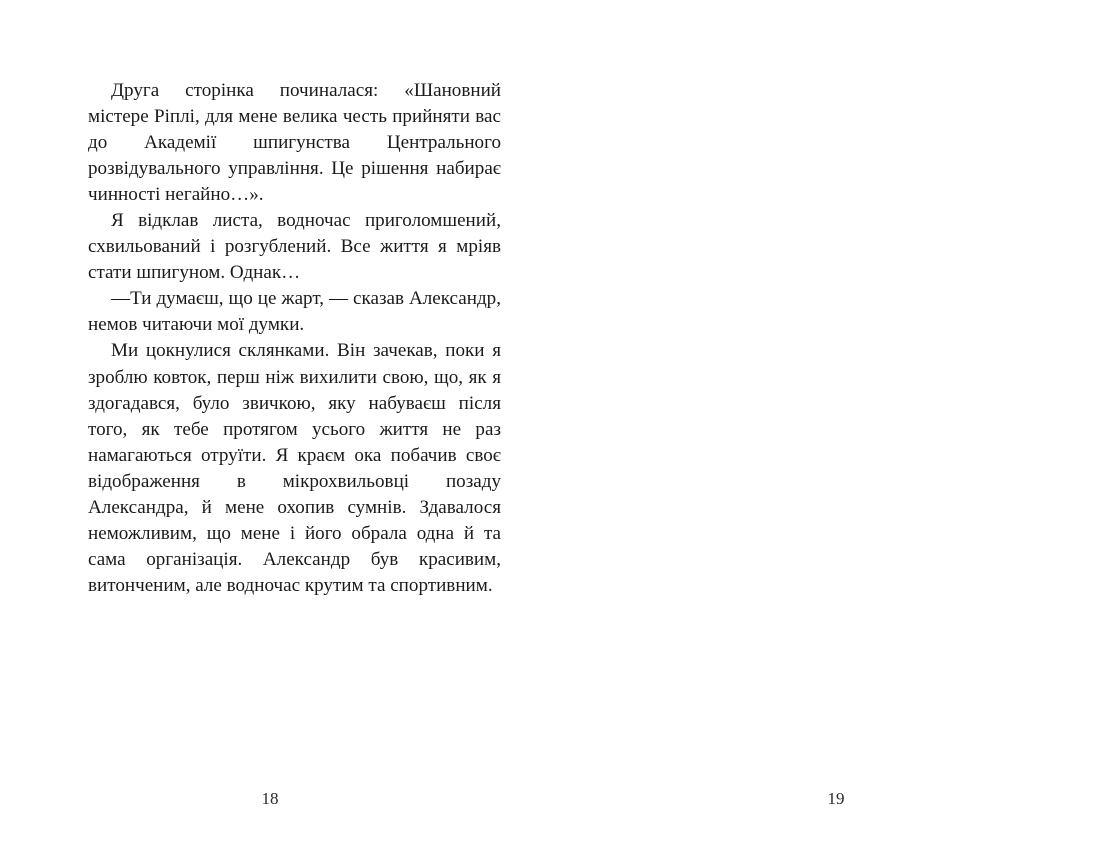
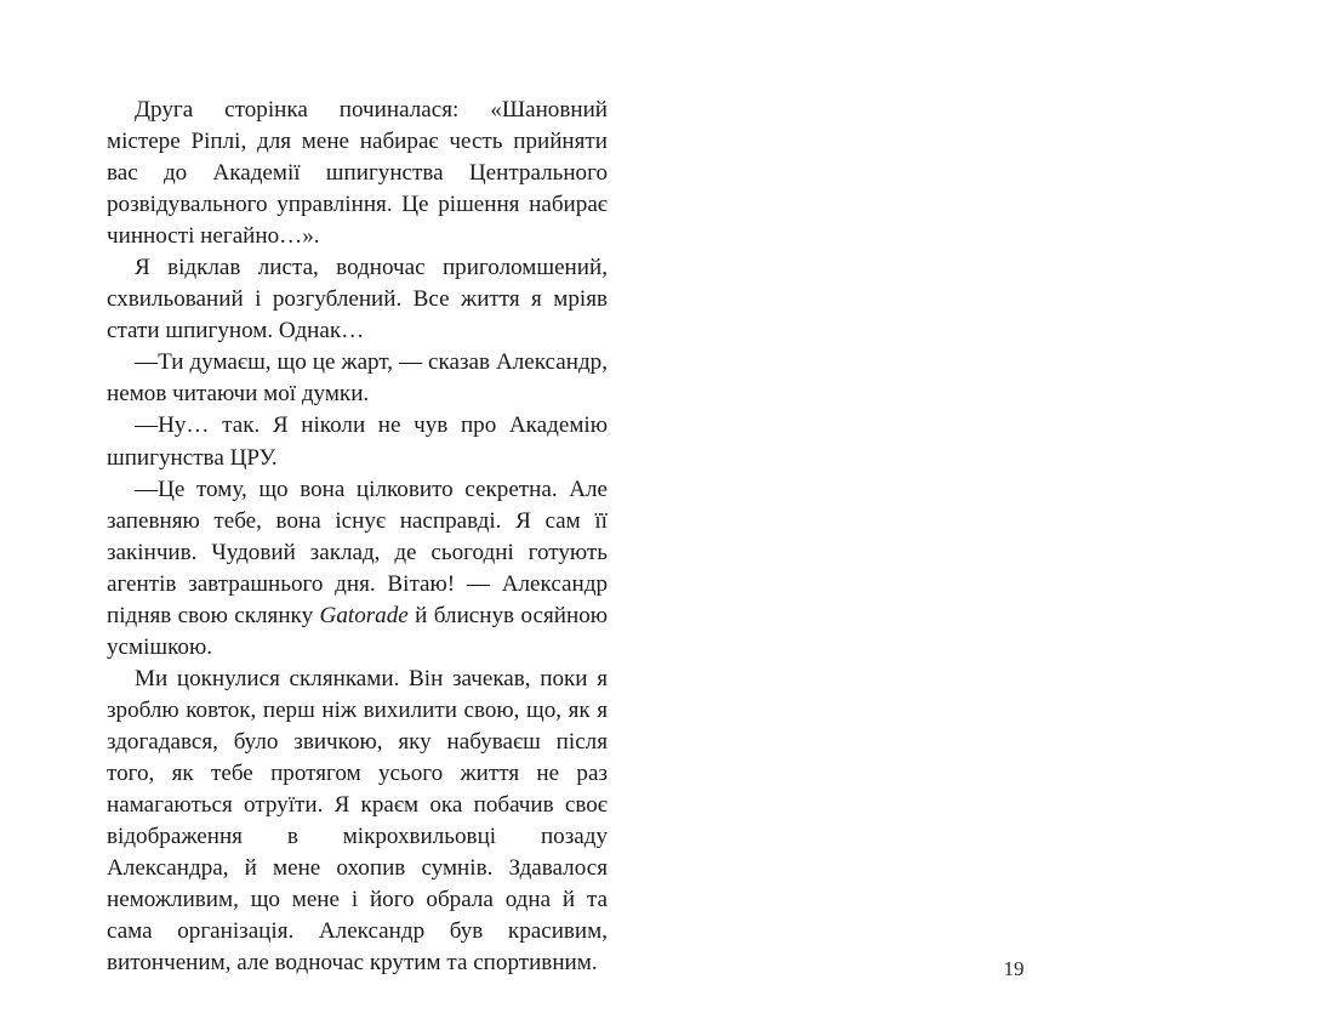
- Друга сторінка починалася: «Шановний містере Ріплі, для мене велика честь прийняти вас до Академії шпигунства Центрального розвідувального управління. Це рішення набирає чинності негайно…».
+ Друга сторінка починалася: «Шановний містере Ріплі, для мене набирає честь прийняти вас до Академії шпигунства Центрального розвідувального управління. Це рішення набирає чинності негайно…».
  Я відклав листа, водночас приголомшений, схвильований і розгублений. Все життя я мріяв стати шпигуном. Однак…
  —Ти думаєш, що це жарт, — сказав Александр, немов читаючи мої думки.
+ —Ну… так. Я ніколи не чув про Академію шпигунства ЦРУ.
+ —Це тому, що вона цілковито секретна. Але запевняю тебе, вона існує насправді. Я сам її закінчив. Чудовий заклад, де сьогодні готують агентів завтрашнього дня. Вітаю! — Александр підняв свою склянку Gatorade й блиснув осяйною усмішкою.
  Ми цокнулися склянками. Він зачекав, поки я зроблю ковток, перш ніж вихилити свою, що, як я здогадався, було звичкою, яку набуваєш після того, як тебе протягом усього життя не раз намагаються отруїти. Я краєм ока побачив своє відображення в мікрохвильовці позаду Александра, й мене охопив сумнів. Здавалося неможливим, що мене і його обрала одна й та сама організація. Александр був красивим, витонченим, але водночас крутим та спортивним.
- 18
  19
